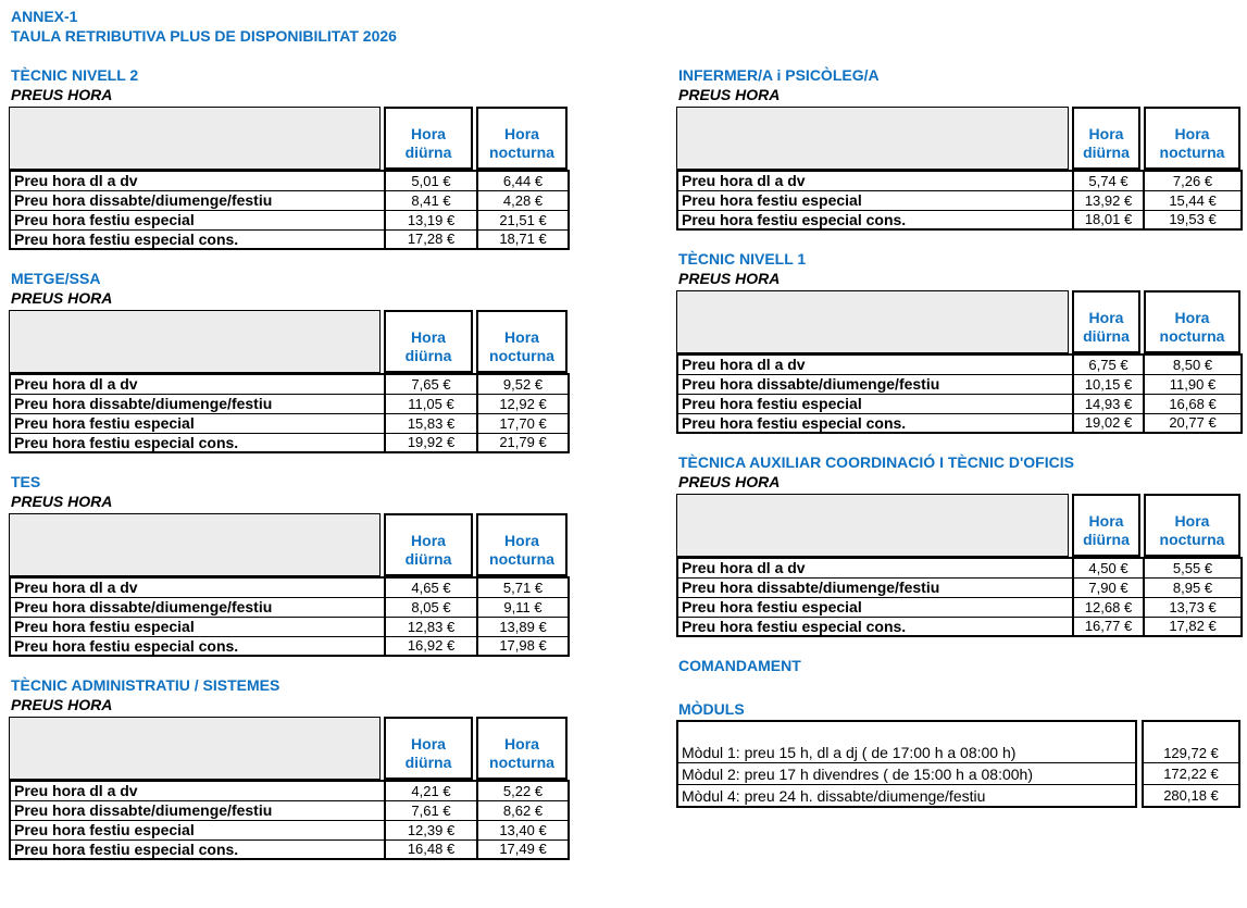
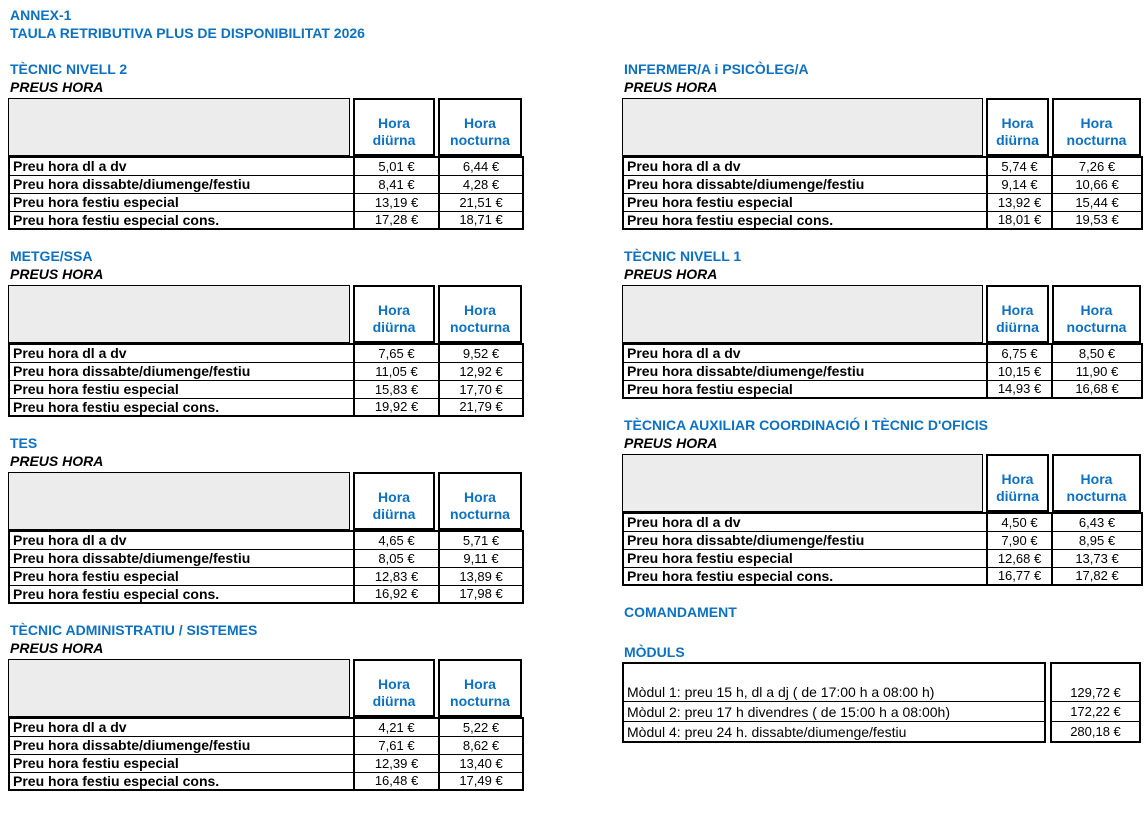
  ANNEX-1
  TAULA RETRIBUTIVA PLUS DE DISPONIBILITAT 2026
  TÈCNIC NIVELL 2
  PREUS HORA
  Hora diürna
  Hora nocturna
  Preu hora dl a dv	5,01 €	6,44 €
  Preu hora dissabte/diumenge/festiu	8,41 €	4,28 €
  Preu hora festiu especial	13,19 €	21,51 €
  Preu hora festiu especial cons.	17,28 €	18,71 €
  METGE/SSA
  PREUS HORA
  Hora diürna
  Hora nocturna
  Preu hora dl a dv	7,65 €	9,52 €
  Preu hora dissabte/diumenge/festiu	11,05 €	12,92 €
  Preu hora festiu especial	15,83 €	17,70 €
  Preu hora festiu especial cons.	19,92 €	21,79 €
  TES
  PREUS HORA
  Hora diürna
  Hora nocturna
  Preu hora dl a dv	4,65 €	5,71 €
  Preu hora dissabte/diumenge/festiu	8,05 €	9,11 €
  Preu hora festiu especial	12,83 €	13,89 €
  Preu hora festiu especial cons.	16,92 €	17,98 €
  TÈCNIC ADMINISTRATIU / SISTEMES
  PREUS HORA
  Hora diürna
  Hora nocturna
  Preu hora dl a dv	4,21 €	5,22 €
  Preu hora dissabte/diumenge/festiu	7,61 €	8,62 €
  Preu hora festiu especial	12,39 €	13,40 €
  Preu hora festiu especial cons.	16,48 €	17,49 €
  INFERMER/A i PSICÒLEG/A
  PREUS HORA
  Hora diürna
  Hora nocturna
  Preu hora dl a dv	5,74 €	7,26 €
+ Preu hora dissabte/diumenge/festiu	9,14 €	10,66 €
  Preu hora festiu especial	13,92 €	15,44 €
  Preu hora festiu especial cons.	18,01 €	19,53 €
  TÈCNIC NIVELL 1
  PREUS HORA
  Hora diürna
  Hora nocturna
  Preu hora dl a dv	6,75 €	8,50 €
  Preu hora dissabte/diumenge/festiu	10,15 €	11,90 €
  Preu hora festiu especial	14,93 €	16,68 €
- Preu hora festiu especial cons.	19,02 €	20,77 €
  TÈCNICA AUXILIAR COORDINACIÓ I TÈCNIC D'OFICIS
  PREUS HORA
  Hora diürna
  Hora nocturna
- Preu hora dl a dv	4,50 €	5,55 €
+ Preu hora dl a dv	4,50 €	6,43 €
  Preu hora dissabte/diumenge/festiu	7,90 €	8,95 €
  Preu hora festiu especial	12,68 €	13,73 €
  Preu hora festiu especial cons.	16,77 €	17,82 €
  COMANDAMENT
  MÒDULS
  Mòdul 1: preu 15 h, dl a dj ( de 17:00 h a 08:00 h)
  Mòdul 2: preu 17 h divendres ( de 15:00 h a 08:00h)
  Mòdul 4: preu 24 h. dissabte/diumenge/festiu
  129,72 €
  172,22 €
  280,18 €
